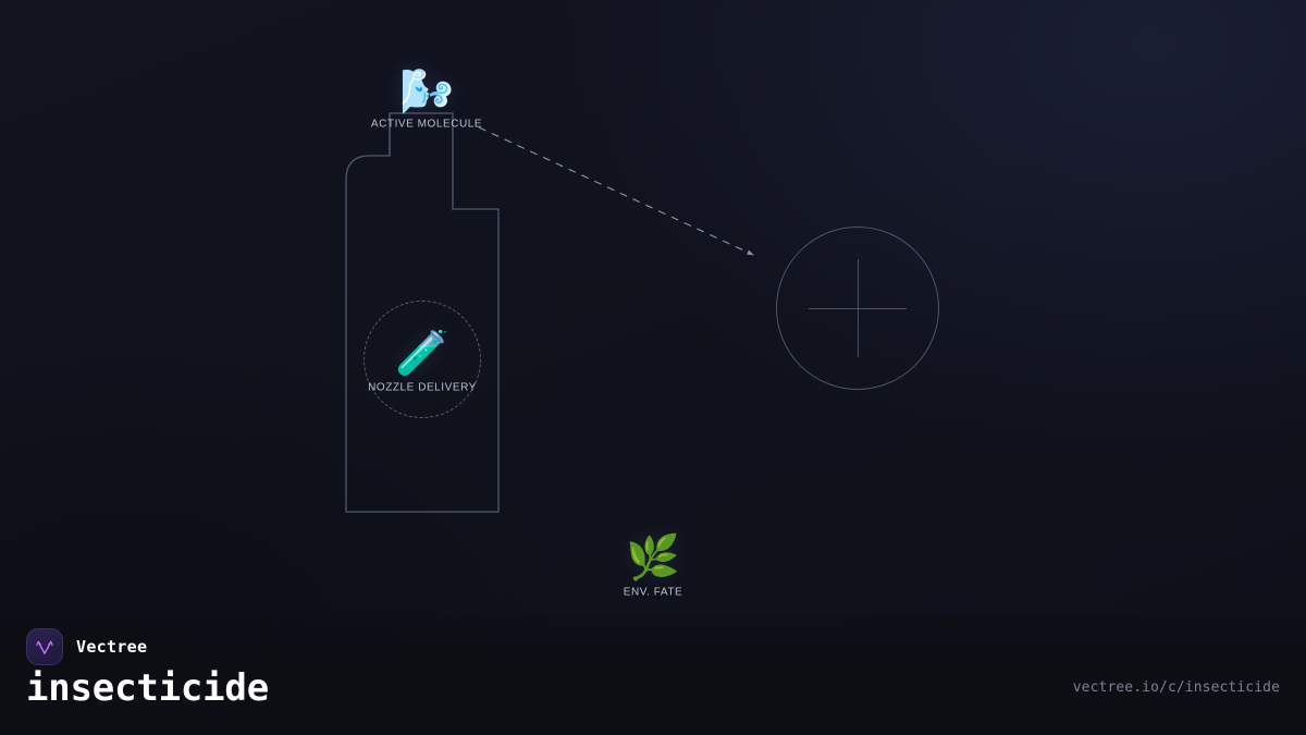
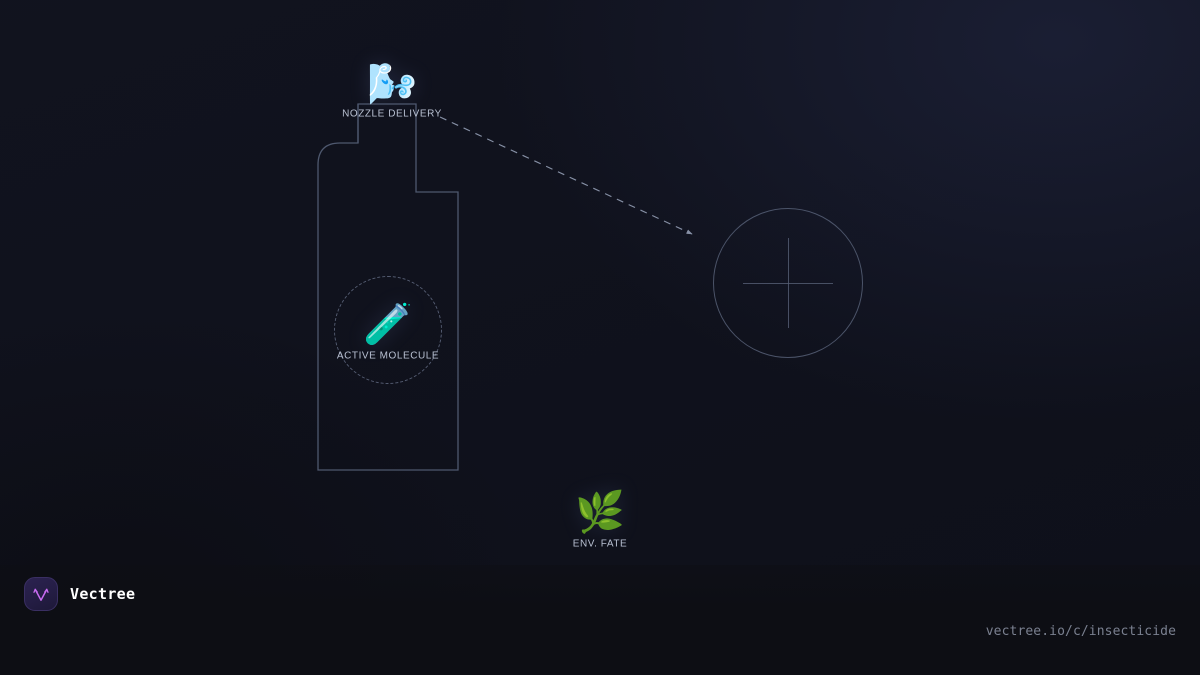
  🌬️
- ACTIVE MOLECULE
+ NOZZLE DELIVERY
  🧪
- NOZZLE DELIVERY
+ ACTIVE MOLECULE
  🌿
  ENV. FATE
  Vectree
- insecticide
  vectree.io/c/insecticide
